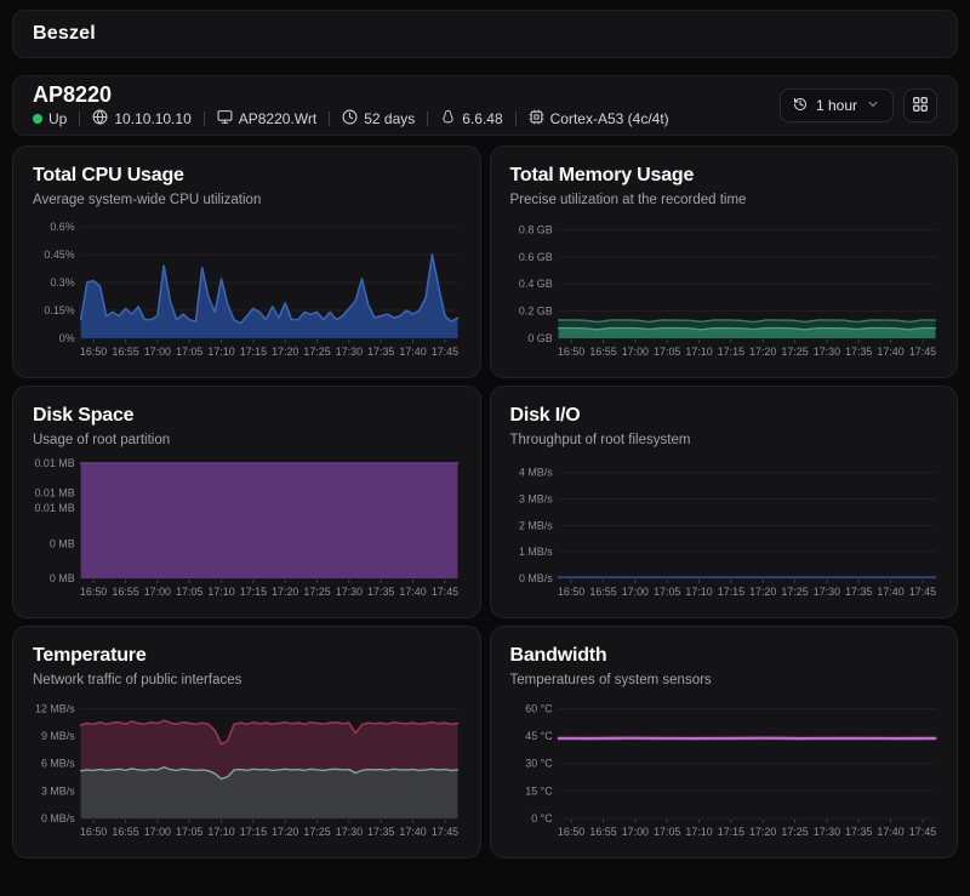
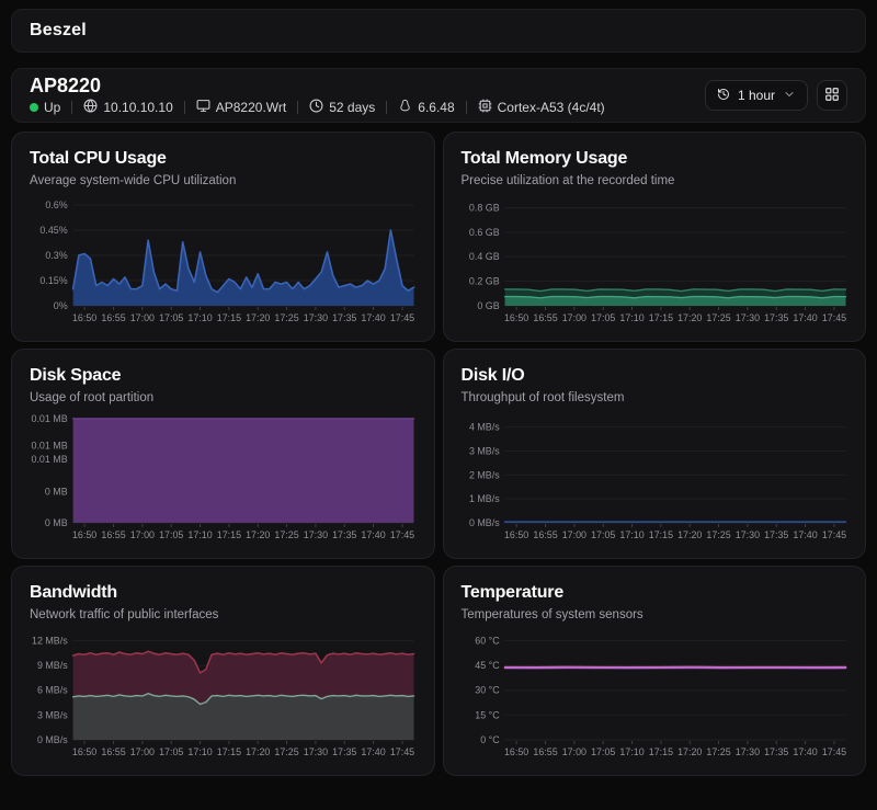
  Beszel
  AP8220
  Up
  10.10.10.10
  AP8220.Wrt
  52 days
  6.6.48
  Cortex-A53 (4c/4t)
  1 hour
  Total CPU Usage
  Average system-wide CPU utilization
  0%
  0.15%
  0.3%
  0.45%
  0.6%
  16:50
  16:55
  17:00
  17:05
  17:10
  17:15
  17:20
  17:25
  17:30
  17:35
  17:40
  17:45
  Total Memory Usage
  Precise utilization at the recorded time
  0 GB
  0.2 GB
  0.4 GB
  0.6 GB
  0.8 GB
  16:50
  16:55
  17:00
  17:05
  17:10
  17:15
  17:20
  17:25
  17:30
  17:35
  17:40
  17:45
  Disk Space
  Usage of root partition
  0 MB
  0 MB
  0.01 MB
  0.01 MB
  0.01 MB
  16:50
  16:55
  17:00
  17:05
  17:10
  17:15
  17:20
  17:25
  17:30
  17:35
  17:40
  17:45
  Disk I/O
  Throughput of root filesystem
  0 MB/s
  1 MB/s
  2 MB/s
  3 MB/s
  4 MB/s
  16:50
  16:55
  17:00
  17:05
  17:10
  17:15
  17:20
  17:25
  17:30
  17:35
  17:40
  17:45
- Temperature
+ Bandwidth
  Network traffic of public interfaces
  0 MB/s
  3 MB/s
  6 MB/s
  9 MB/s
  12 MB/s
  16:50
  16:55
  17:00
  17:05
  17:10
  17:15
  17:20
  17:25
  17:30
  17:35
  17:40
  17:45
- Bandwidth
+ Temperature
  Temperatures of system sensors
  0 °C
  15 °C
  30 °C
  45 °C
  60 °C
  16:50
  16:55
  17:00
  17:05
  17:10
  17:15
  17:20
  17:25
  17:30
  17:35
  17:40
  17:45
